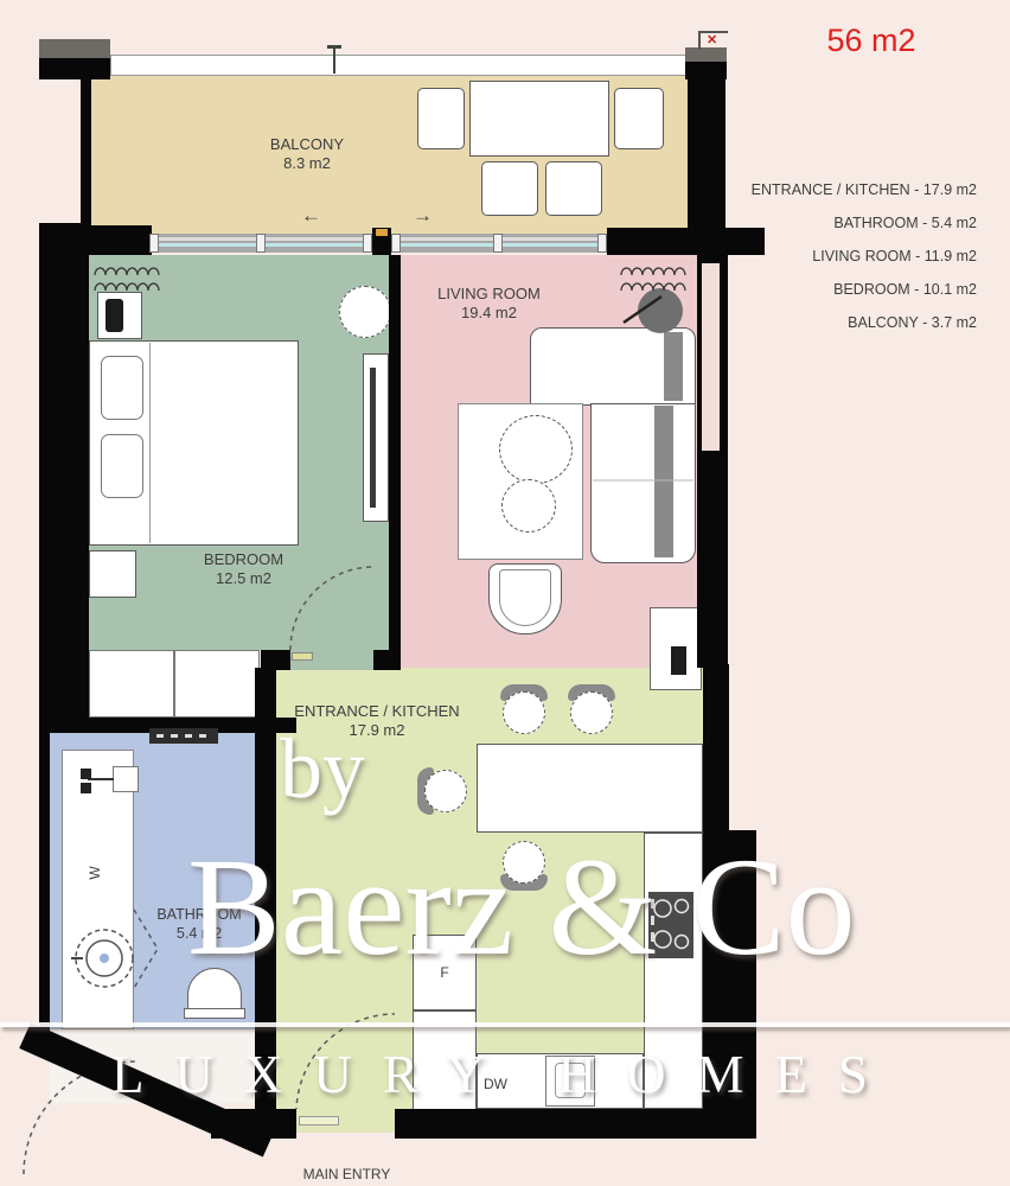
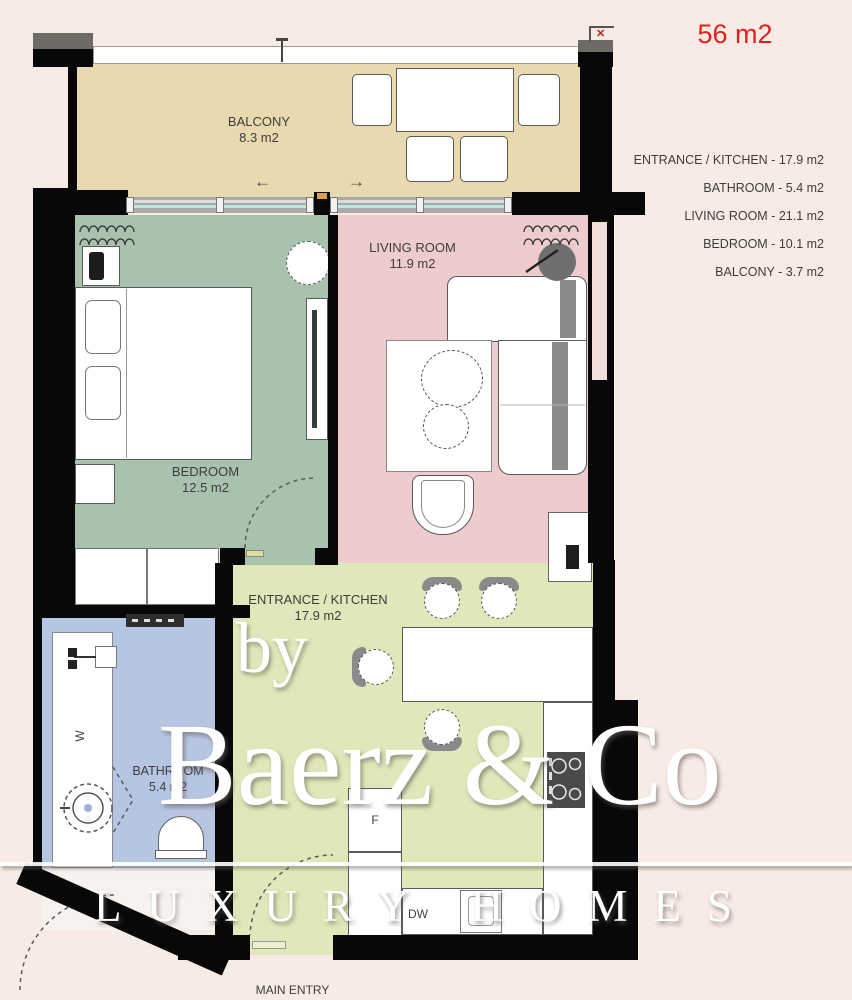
  ←
  →
  ✕
  BALCONY
  8.3 m2
  LIVING ROOM
- 19.4 m2
+ 11.9 m2
  BEDROOM
  12.5 m2
  ENTRANCE / KITCHEN
  17.9 m2
  BATHROOM
  5.4 m2
  F
  DW
  MAIN ENTRY
  56 m2
  ENTRANCE / KITCHEN - 17.9 m2
  BATHROOM - 5.4 m2
- LIVING ROOM - 11.9 m2
+ LIVING ROOM - 21.1 m2
  BEDROOM - 10.1 m2
  BALCONY - 3.7 m2
  by
  Baerz & Co
  LUXURY HOMES
